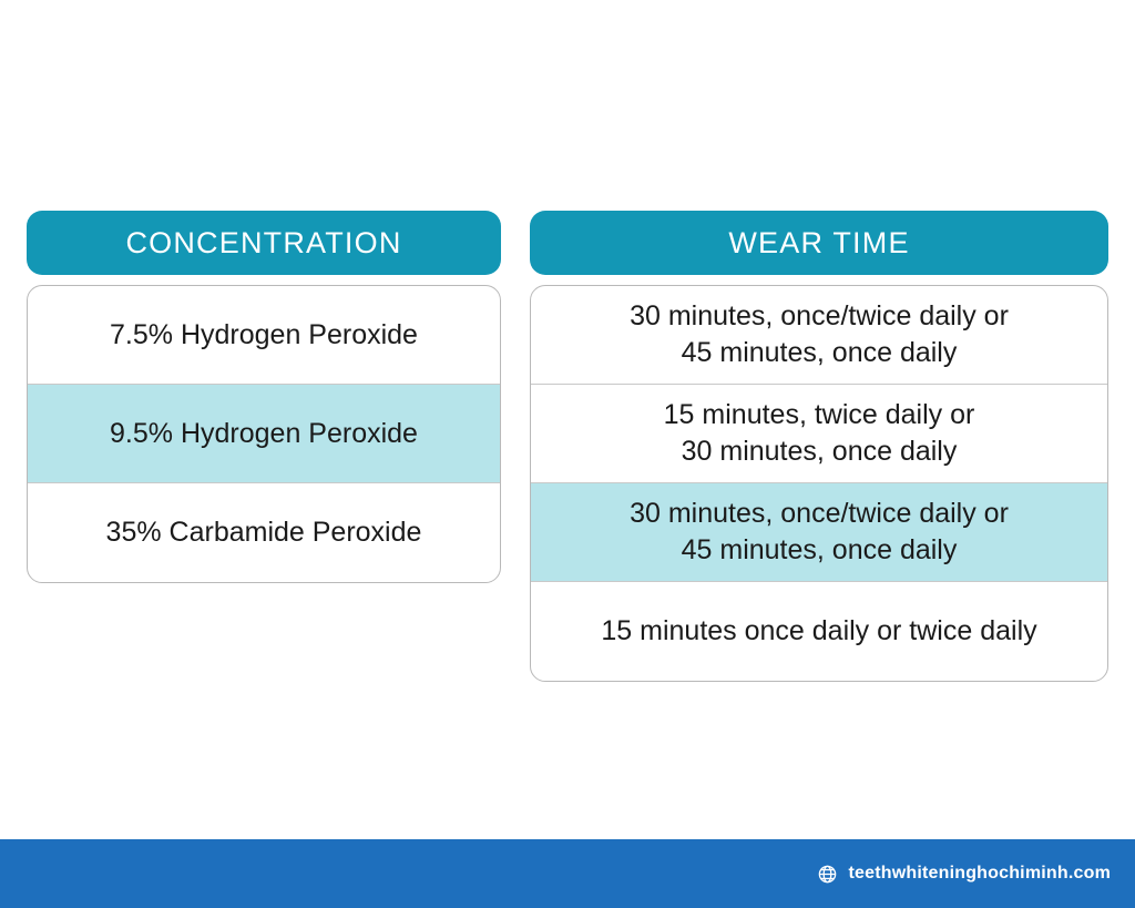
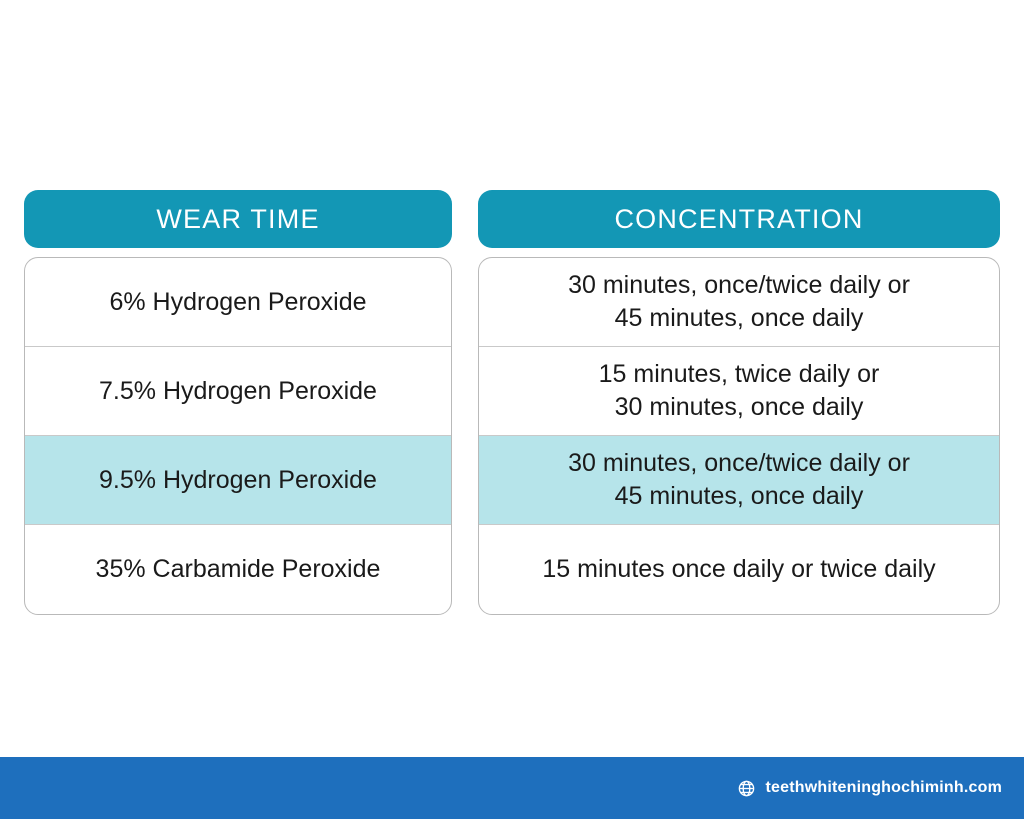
- CONCENTRATION
+ WEAR TIME
+ 6% Hydrogen Peroxide
  7.5% Hydrogen Peroxide
  9.5% Hydrogen Peroxide
  35% Carbamide Peroxide
- WEAR TIME
+ CONCENTRATION
  30 minutes, once/twice daily or
  45 minutes, once daily
  15 minutes, twice daily or
  30 minutes, once daily
  30 minutes, once/twice daily or
  45 minutes, once daily
  15 minutes once daily or twice daily
  teethwhiteninghochiminh.com
